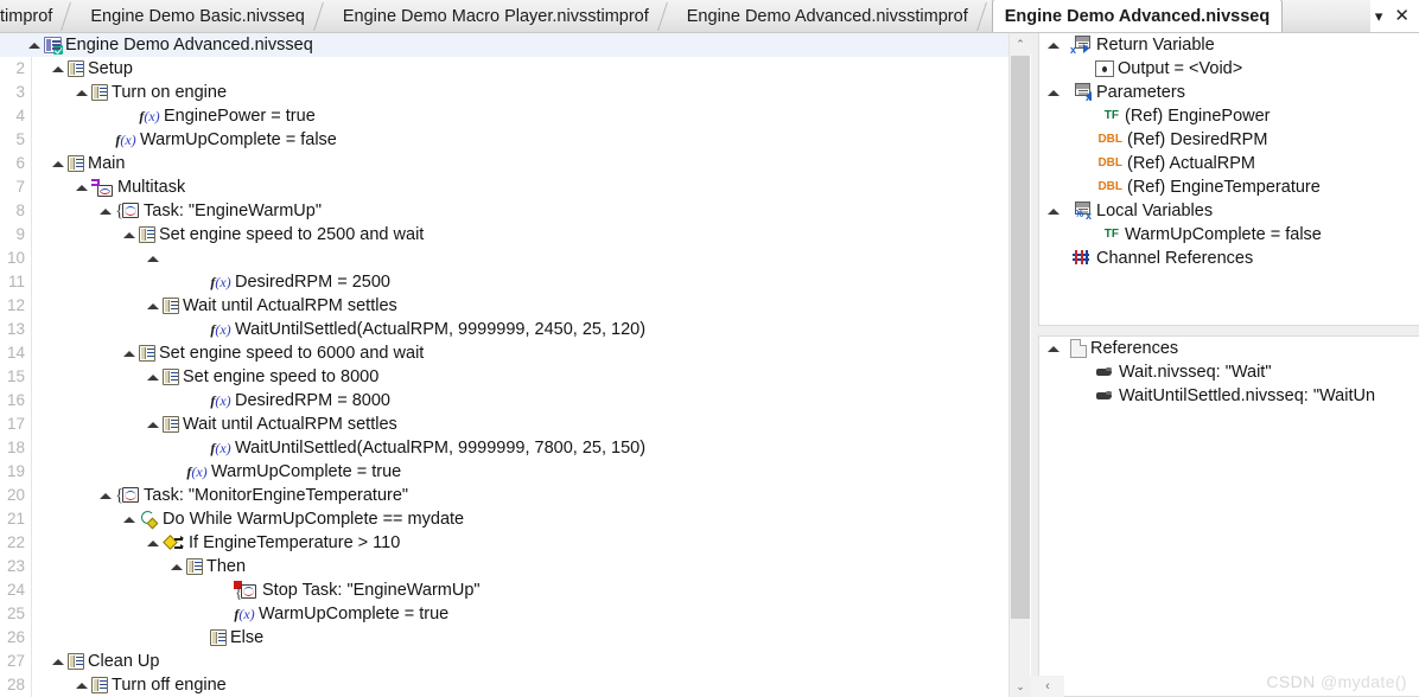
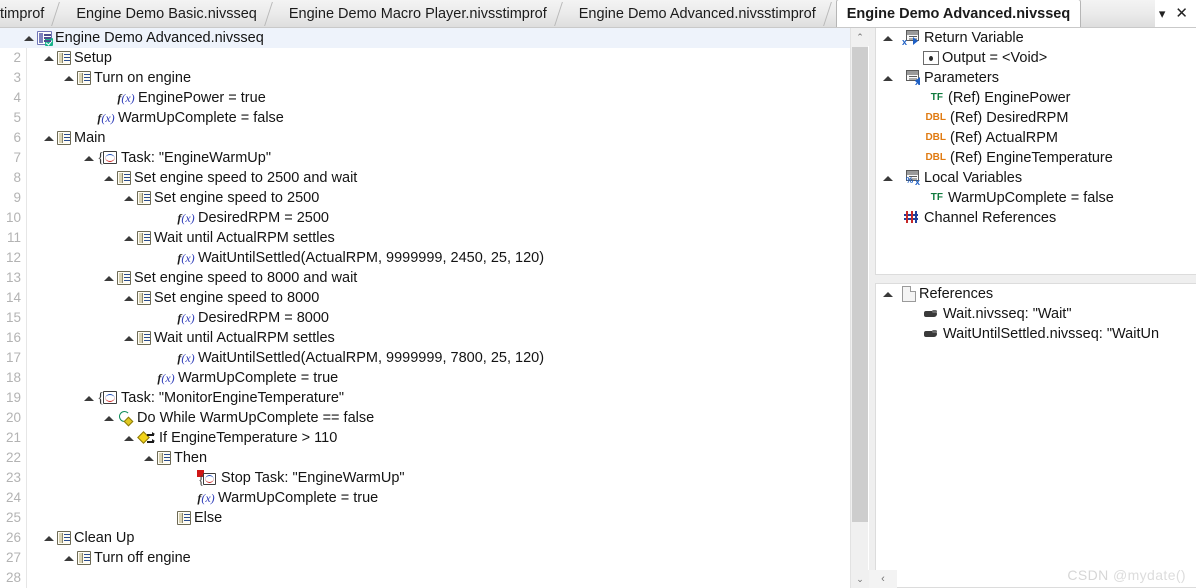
  timprof
  Engine Demo Basic.nivsseq
  Engine Demo Macro Player.nivsstimprof
  Engine Demo Advanced.nivsstimprof
  Engine Demo Advanced.nivsseq
  ▾
  ✕
  2
  3
  4
  5
  6
  7
  8
  9
  10
  11
  12
  13
  14
  15
  16
  17
  18
  19
  20
  21
  22
  23
  24
  25
  26
  27
  28
  Engine Demo Advanced.nivsseq
  Setup
  Turn on engine
  f(x)
  EnginePower = true
  f(x)
  WarmUpComplete = false
  Main
- Multitask
  {
  Task: "EngineWarmUp"
  Set engine speed to 2500 and wait
+ Set engine speed to 2500
  f(x)
  DesiredRPM = 2500
  Wait until ActualRPM settles
  f(x)
  WaitUntilSettled(ActualRPM, 9999999, 2450, 25, 120)
- Set engine speed to 6000 and wait
+ Set engine speed to 8000 and wait
  Set engine speed to 8000
  f(x)
  DesiredRPM = 8000
  Wait until ActualRPM settles
  f(x)
- WaitUntilSettled(ActualRPM, 9999999, 7800, 25, 150)
+ WaitUntilSettled(ActualRPM, 9999999, 7800, 25, 120)
  f(x)
  WarmUpComplete = true
  {
  Task: "MonitorEngineTemperature"
- Do While WarmUpComplete == mydate
+ Do While WarmUpComplete == false
  If EngineTemperature > 110
  Then
  {
  Stop Task: "EngineWarmUp"
  f(x)
  WarmUpComplete = true
  Else
  Clean Up
  Turn off engine
  ⌃
  ⌄
  x
  Return Variable
  Output = <Void>
  x
  Parameters
  TF
  (Ref) EnginePower
  DBL
  (Ref) DesiredRPM
  DBL
  (Ref) ActualRPM
  DBL
  (Ref) EngineTemperature
  %
  x
  Local Variables
  TF
  WarmUpComplete = false
  Channel References
  References
  Wait.nivsseq: "Wait"
  WaitUntilSettled.nivsseq: "WaitUn
  ‹
  CSDN @mydate()
